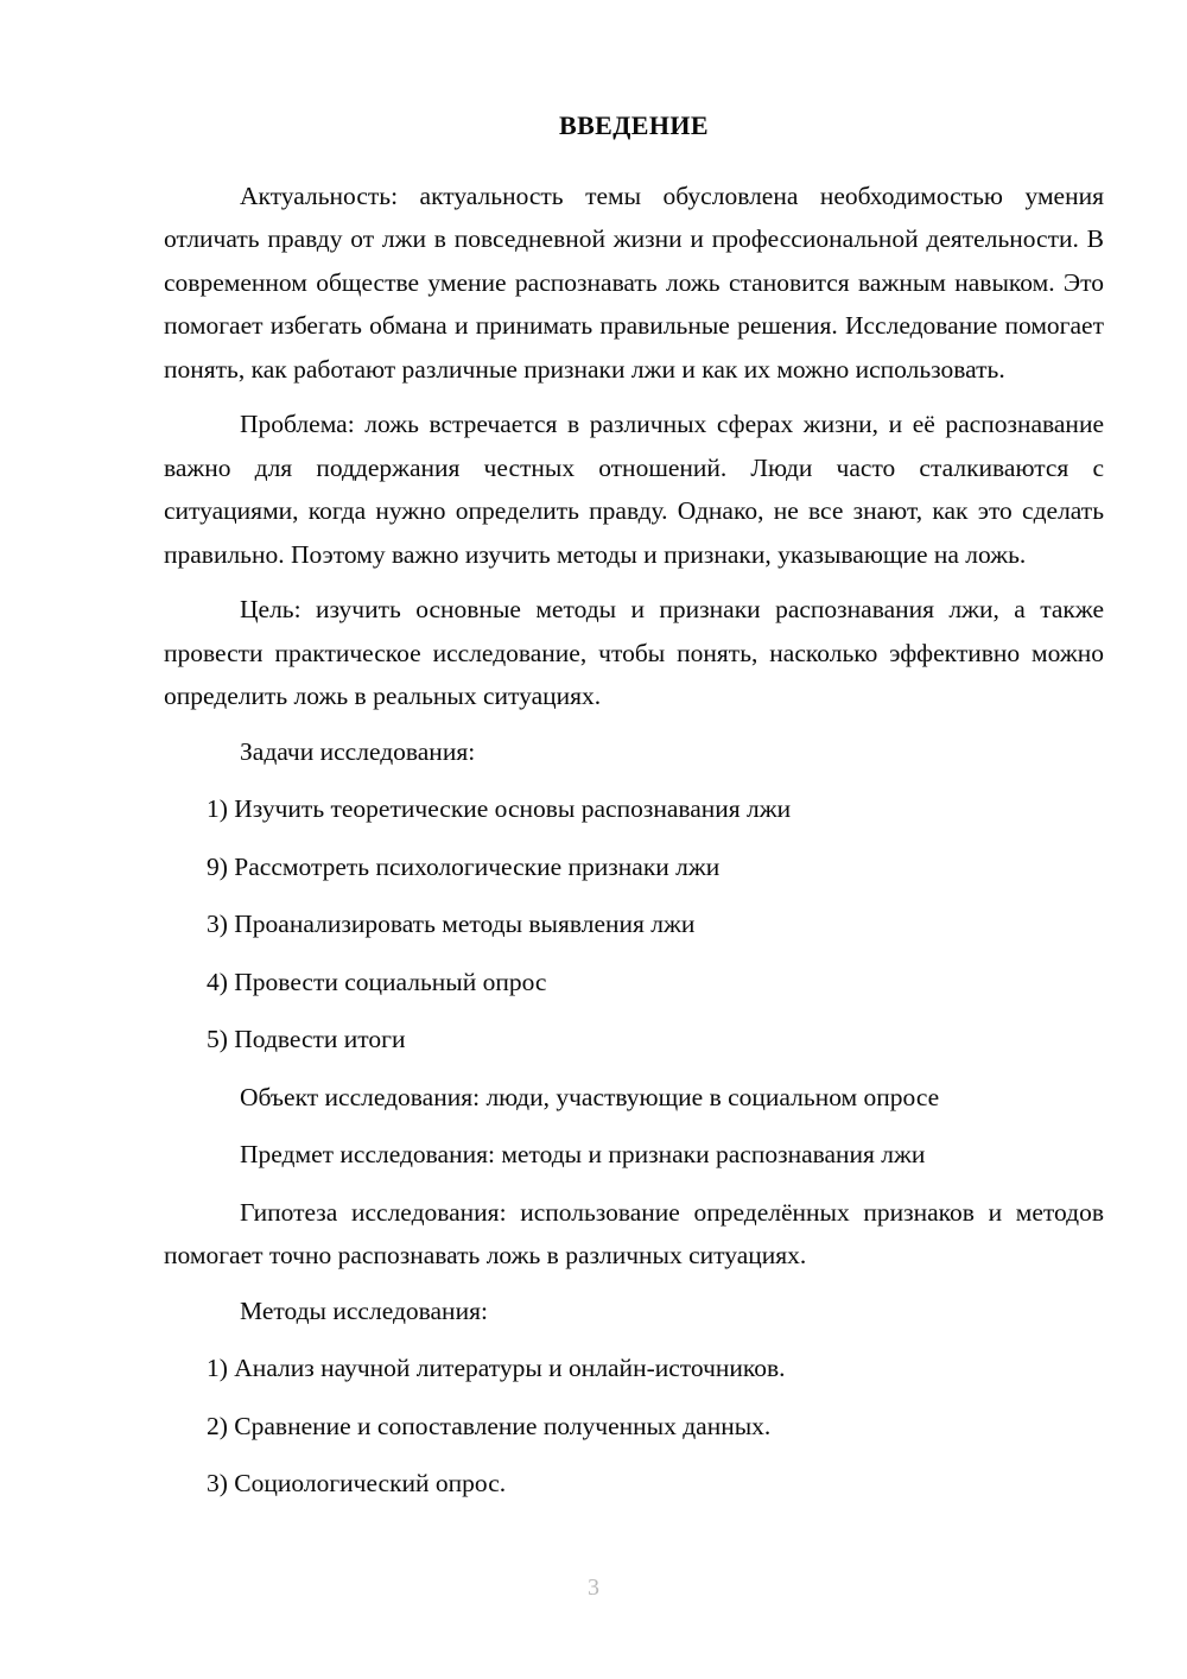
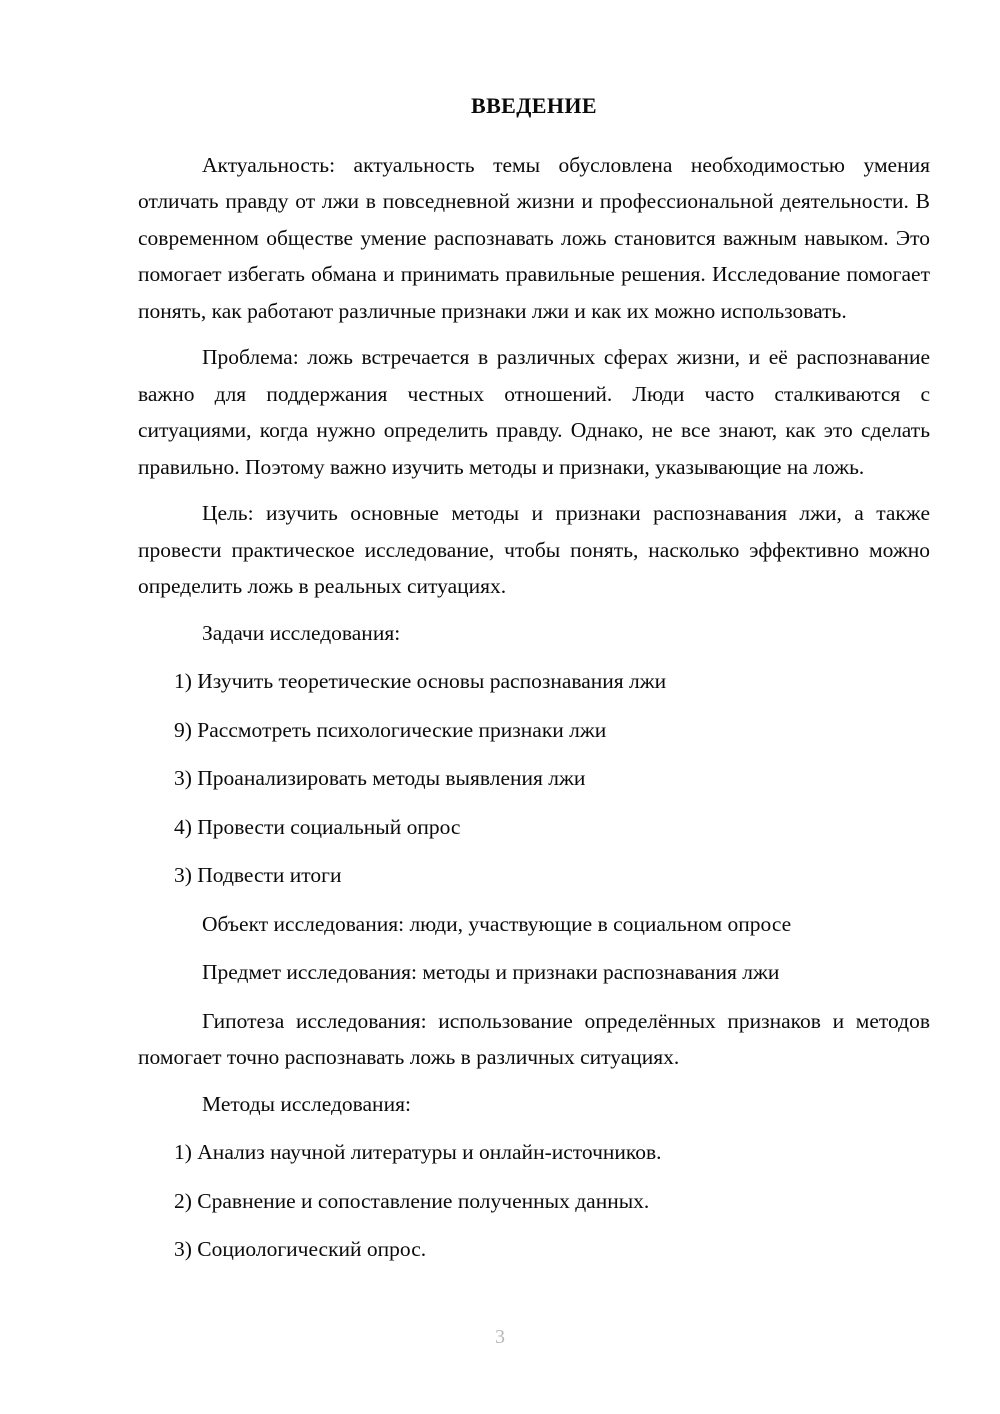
  ВВЕДЕНИЕ
  Актуальность: актуальность темы обусловлена необходимостью умения отличать правду от лжи в повседневной жизни и профессиональной деятельности. В современном обществе умение распознавать ложь становится важным навыком. Это помогает избегать обмана и принимать правильные решения. Исследование помогает понять, как работают различные признаки лжи и как их можно использовать.
  Проблема: ложь встречается в различных сферах жизни, и её распознавание важно для поддержания честных отношений. Люди часто сталкиваются с ситуациями, когда нужно определить правду. Однако, не все знают, как это сделать правильно. Поэтому важно изучить методы и признаки, указывающие на ложь.
  Цель: изучить основные методы и признаки распознавания лжи, а также провести практическое исследование, чтобы понять, насколько эффективно можно определить ложь в реальных ситуациях.
  Задачи исследования:
  1) Изучить теоретические основы распознавания лжи
  9) Рассмотреть психологические признаки лжи
  3) Проанализировать методы выявления лжи
  4) Провести социальный опрос
- 5) Подвести итоги
+ 3) Подвести итоги
  Объект исследования: люди, участвующие в социальном опросе
  Предмет исследования: методы и признаки распознавания лжи
  Гипотеза исследования: использование определённых признаков и методов помогает точно распознавать ложь в различных ситуациях.
  Методы исследования:
  1) Анализ научной литературы и онлайн-источников.
  2) Сравнение и сопоставление полученных данных.
  3) Социологический опрос.
  3
